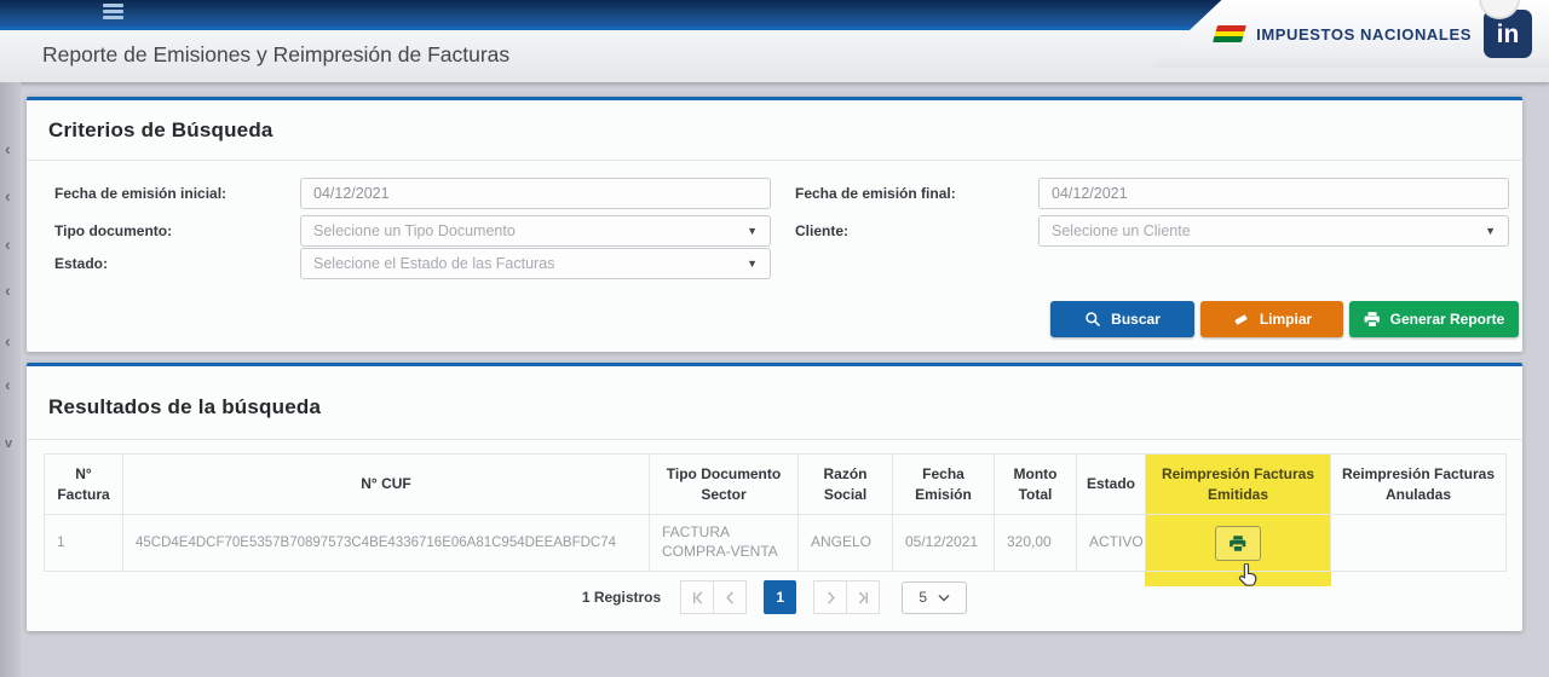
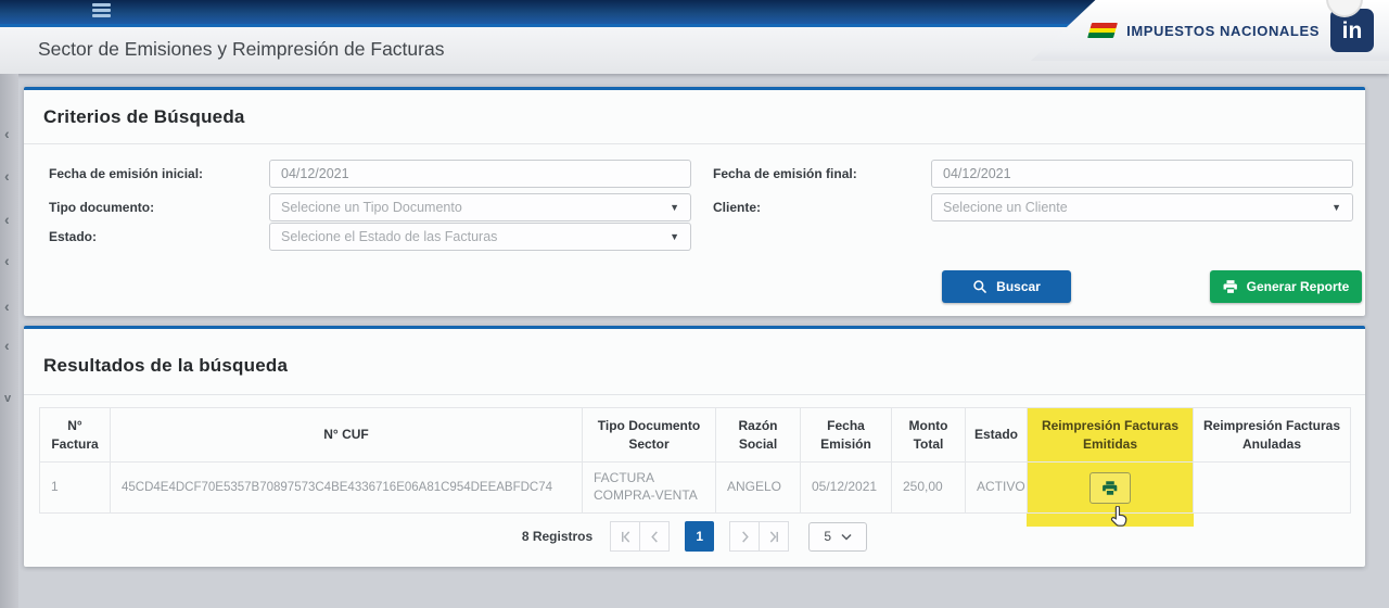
- Reporte de Emisiones y Reimpresión de Facturas
+ Sector de Emisiones y Reimpresión de Facturas
  IMPUESTOS NACIONALES
  in
  ‹
  ‹
  ‹
  ‹
  ‹
  ‹
  v
  Criterios de Búsqueda
  Fecha de emisión inicial:
  04/12/2021
  Fecha de emisión final:
  04/12/2021
  Tipo documento:
  Selecione un Tipo Documento
  ▼
  Cliente:
  Selecione un Cliente
  ▼
  Estado:
  Selecione el Estado de las Facturas
  ▼
  Buscar
- Limpiar
  Generar Reporte
  Resultados de la búsqueda
  N° Factura	N° CUF	Tipo Documento Sector	Razón Social	Fecha Emisión	Monto Total	Estado	Reimpresión Facturas Emitidas	Reimpresión Facturas Anuladas
- 1	45CD4E4DCF70E5357B70897573C4BE4336716E06A81C954DEEABFDC74	FACTURA COMPRA-VENTA	ANGELO	05/12/2021	320,00	ACTIVO
+ 1	45CD4E4DCF70E5357B70897573C4BE4336716E06A81C954DEEABFDC74	FACTURA COMPRA-VENTA	ANGELO	05/12/2021	250,00	ACTIVO
- 1 Registros
+ 8 Registros
  1
  5
